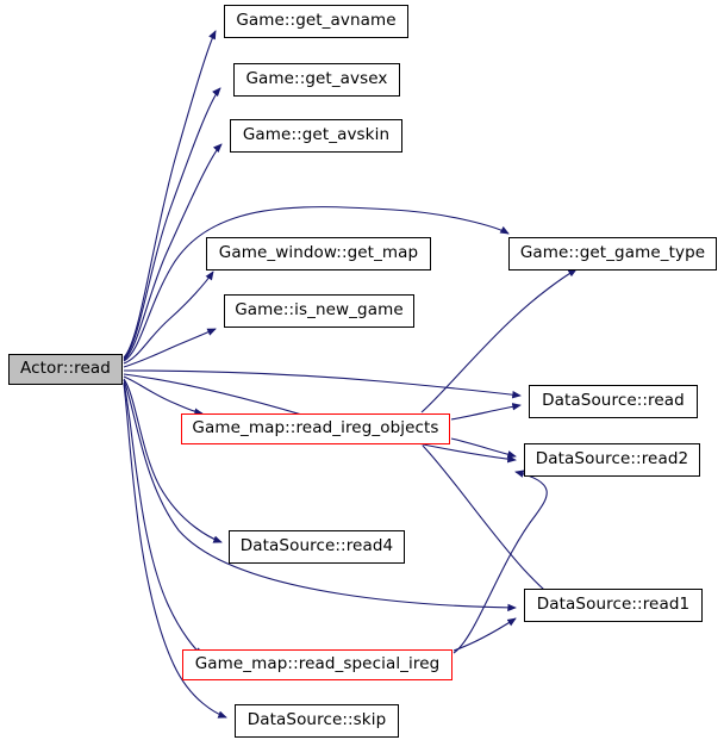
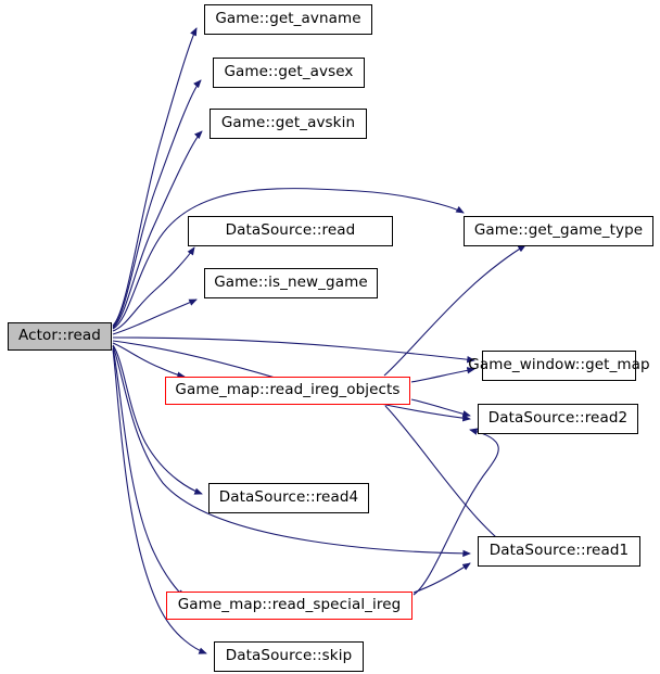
  Actor::read
  Game::get_avname
  Game::get_avsex
  Game::get_avskin
- Game_window::get_map
+ DataSource::read
  Game::is_new_game
  Game::get_game_type
- DataSource::read
+ Game_window::get_map
  Game_map::read_ireg_objects
  DataSource::read2
  DataSource::read4
  DataSource::read1
  Game_map::read_special_ireg
  DataSource::skip
